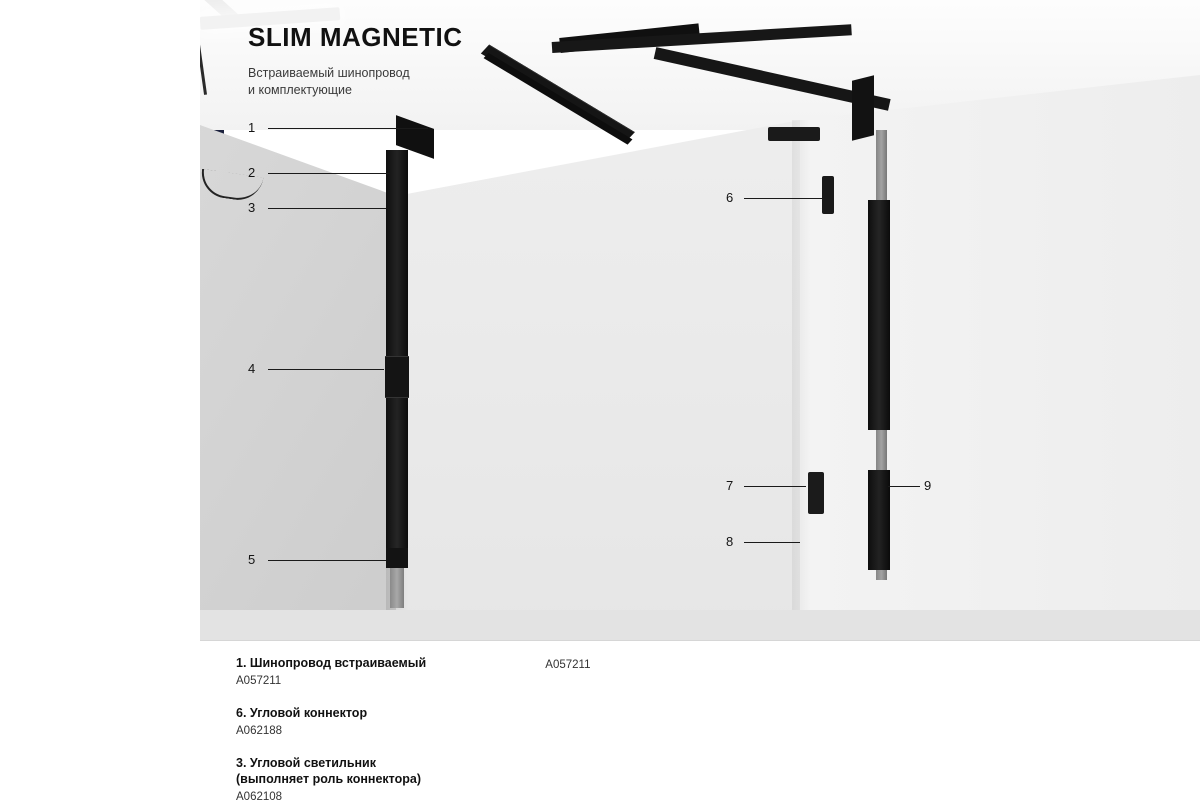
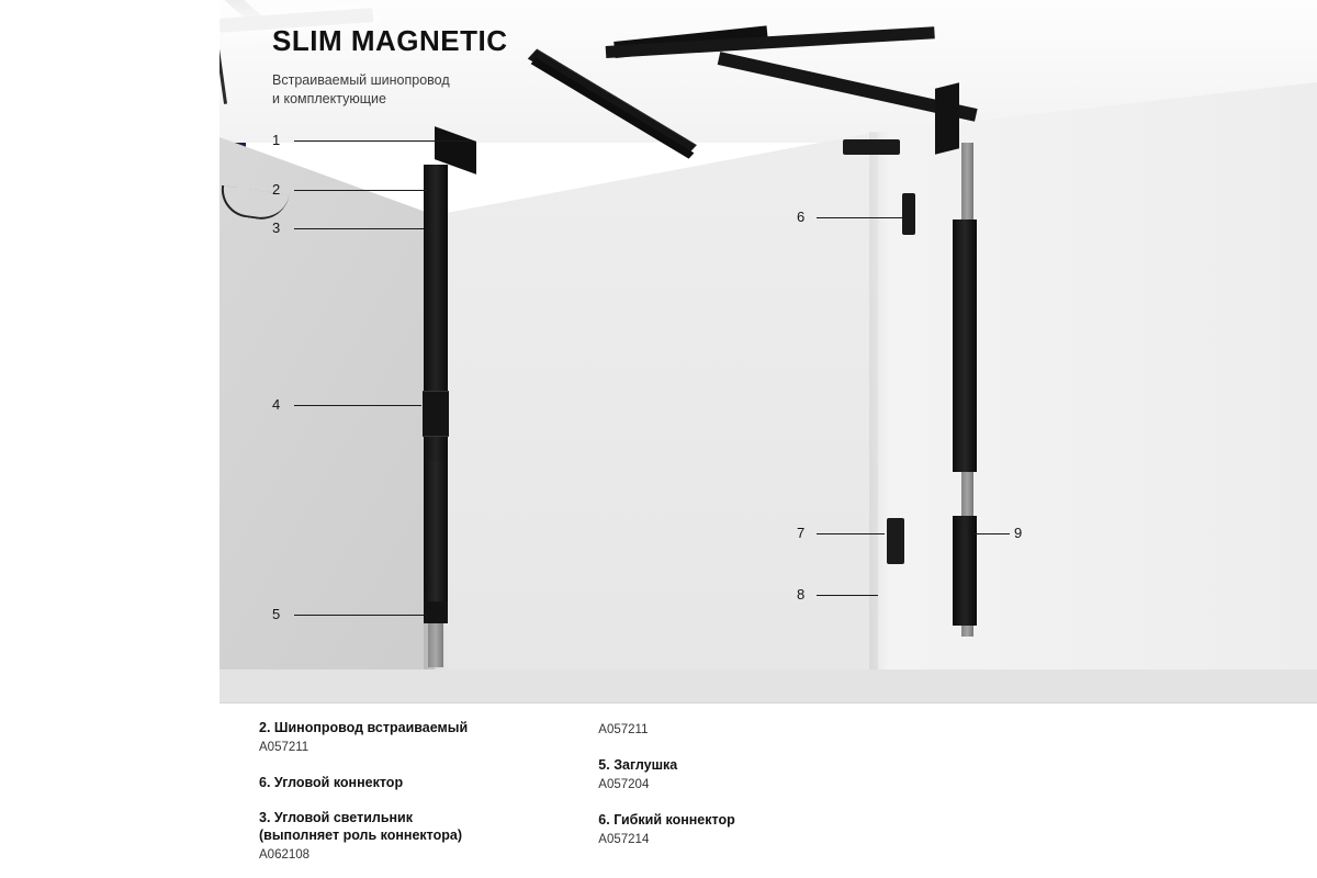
  SLIM MAGNETIC
  Встраиваемый шинопровод
  и комплектующие
  1
  2
  3
  4
  5
  6
  7
  8
  9
- 1. Шинопровод встраиваемый
+ 2. Шинопровод встраиваемый
  A057211
  6. Угловой коннектор
- A062188
  3. Угловой светильник
  (выполняет роль коннектора)
  A062108
  A057211
+ 5. Заглушка
+ A057204
+ 6. Гибкий коннектор
+ A057214
